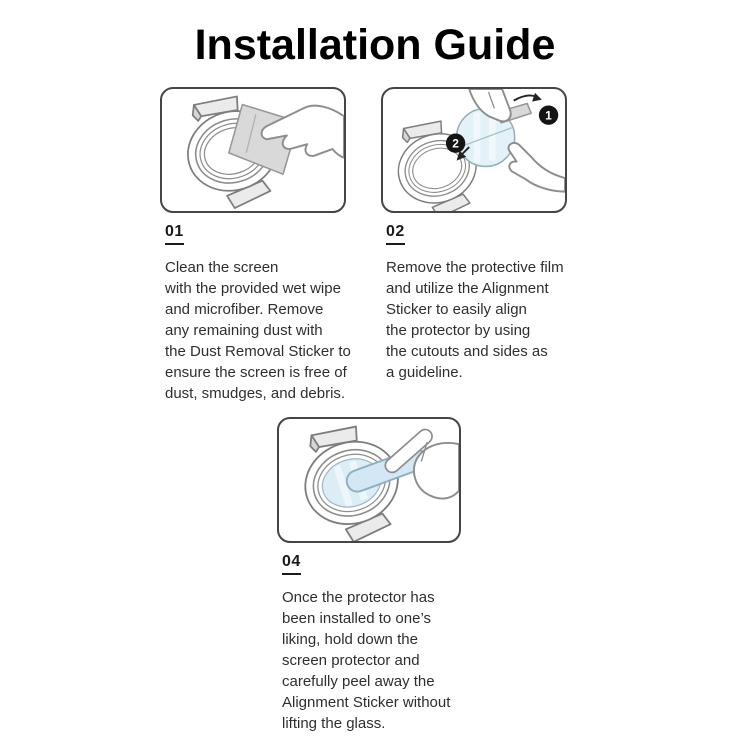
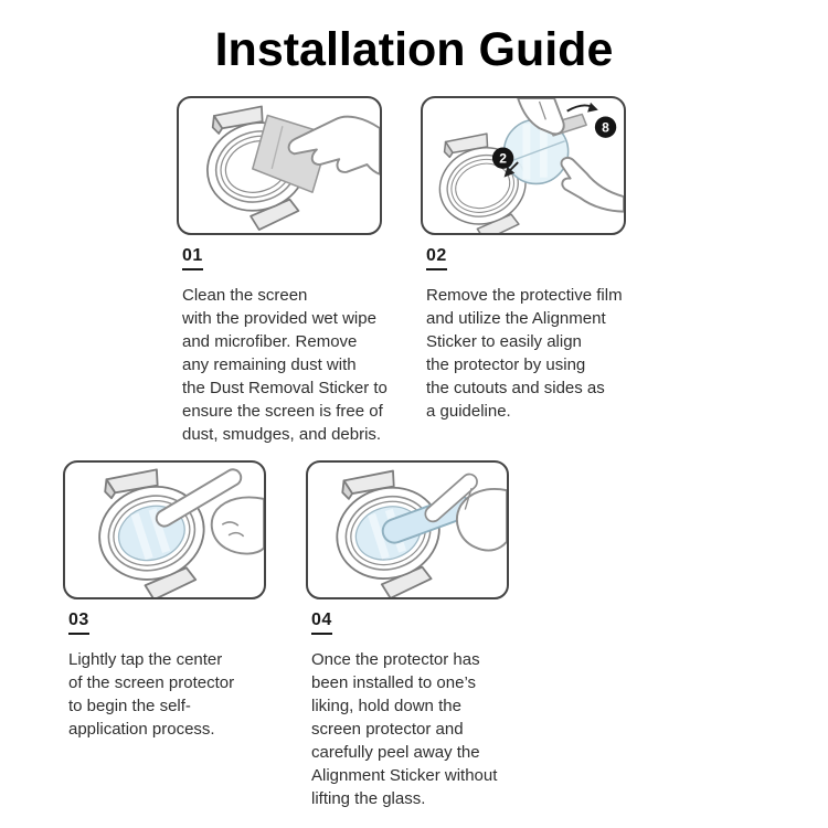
  Installation Guide
  01
  Clean the screen
  with the provided wet wipe
  and microfiber. Remove
  any remaining dust with
  the Dust Removal Sticker to
  ensure the screen is free of
  dust, smudges, and debris.
- 1
+ 8
  2
  02
  Remove the protective film
  and utilize the Alignment
  Sticker to easily align
  the protector by using
  the cutouts and sides as
  a guideline.
+ 03
+ Lightly tap the center
+ of the screen protector
+ to begin the self-
+ application process.
  04
  Once the protector has
  been installed to one’s
  liking, hold down the
  screen protector and
  carefully peel away the
  Alignment Sticker without
  lifting the glass.
